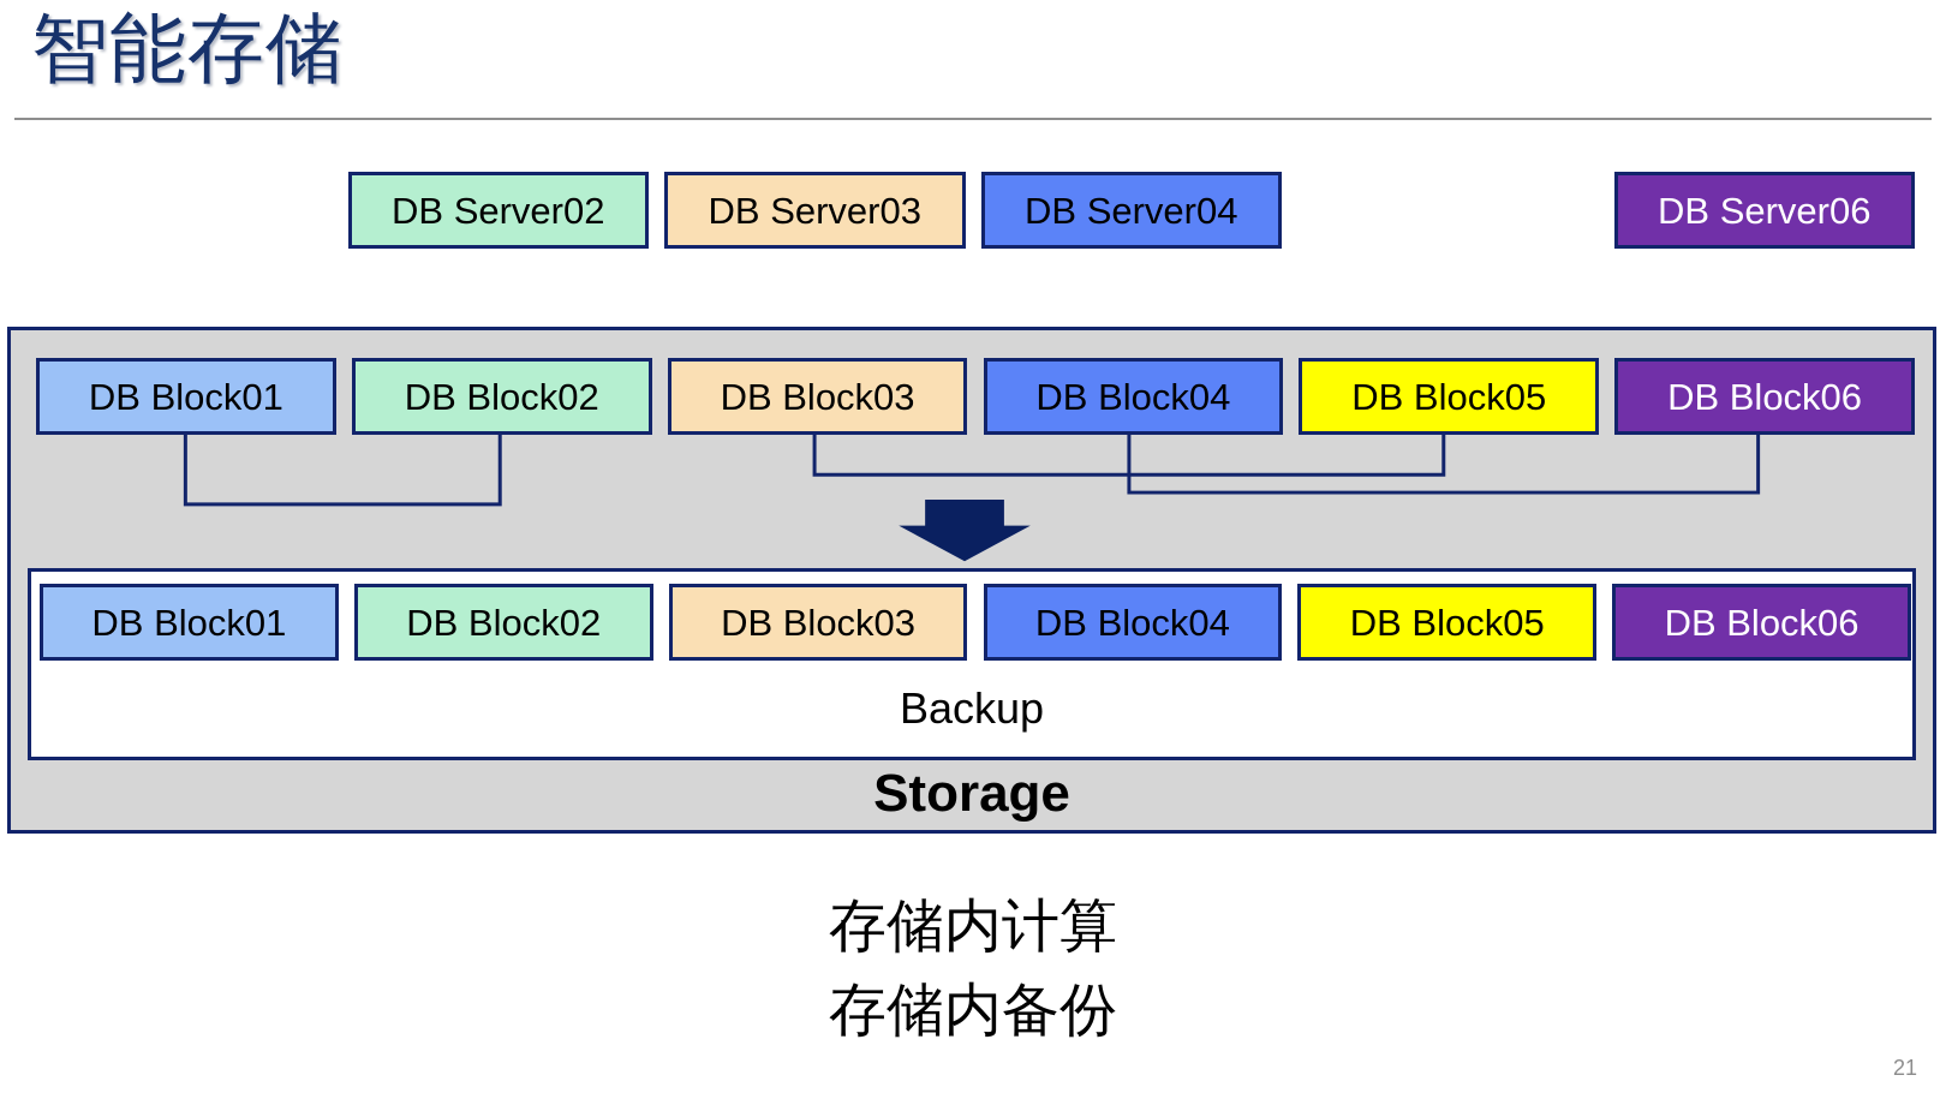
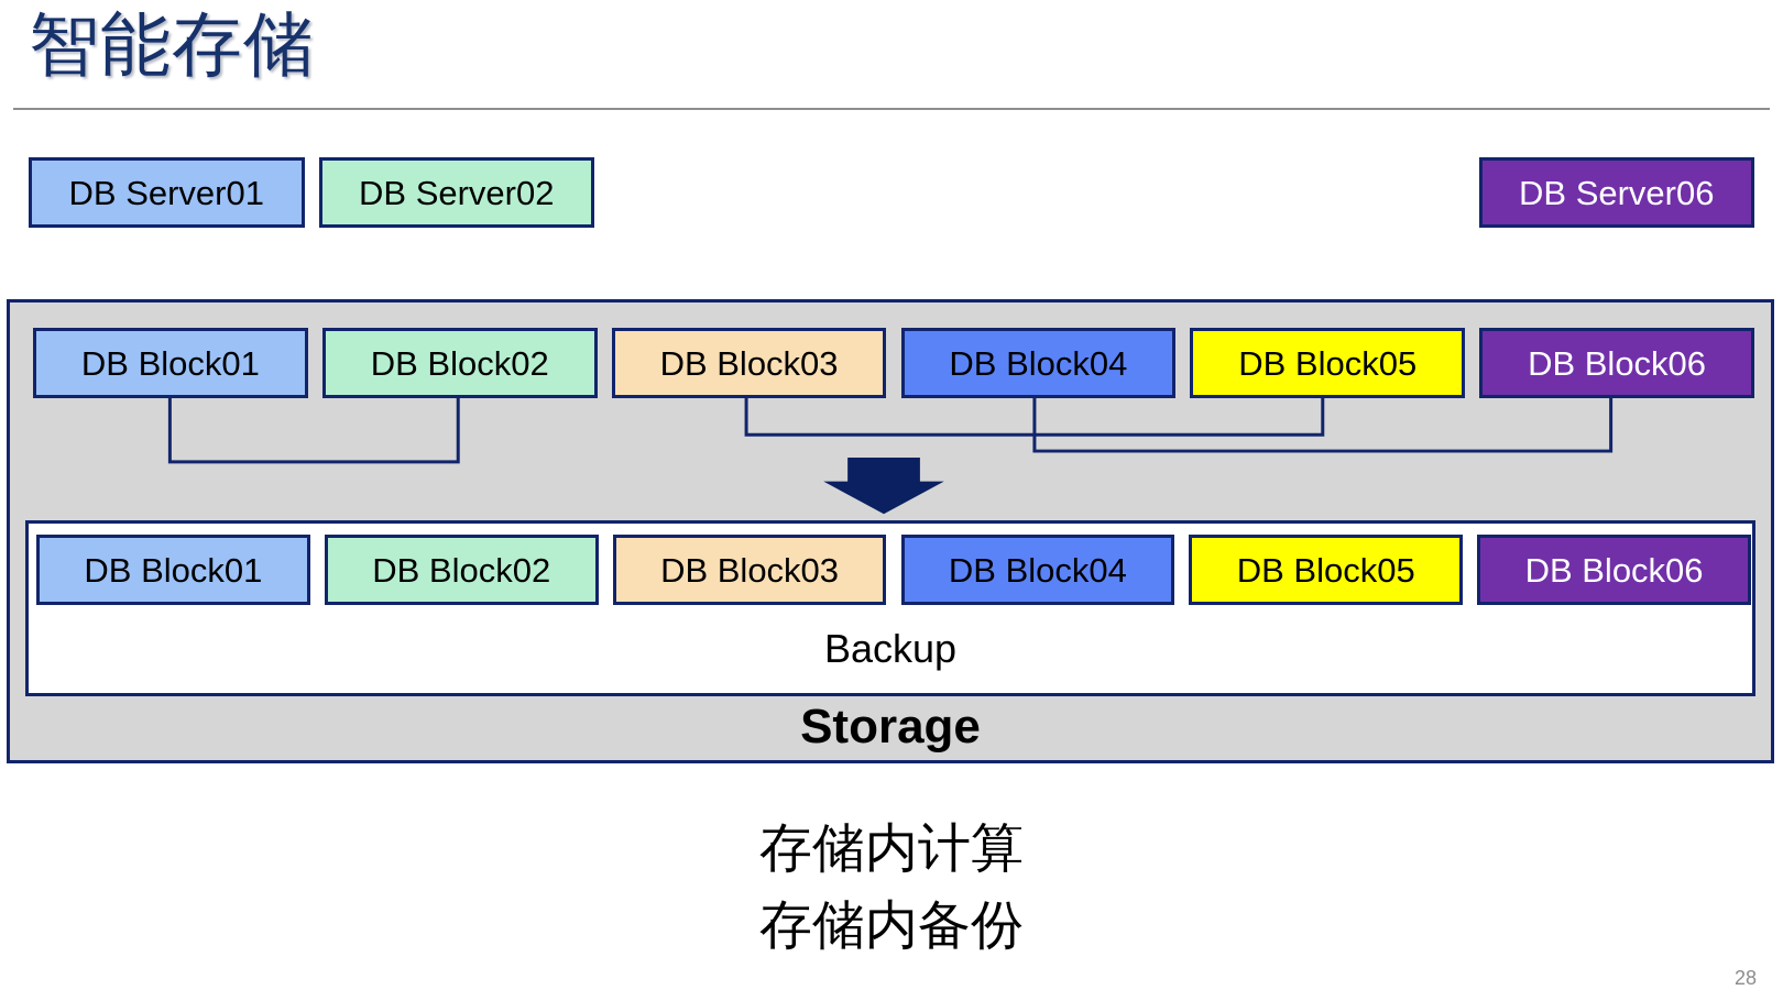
  智能存储
+ DB Server01
  DB Server02
- DB Server03
- DB Server04
  DB Server06
  DB Block01
  DB Block02
  DB Block03
  DB Block04
  DB Block05
  DB Block06
  DB Block01
  DB Block02
  DB Block03
  DB Block04
  DB Block05
  DB Block06
  Backup
  Storage
  存储内计算
  存储内备份
- 21
+ 28
